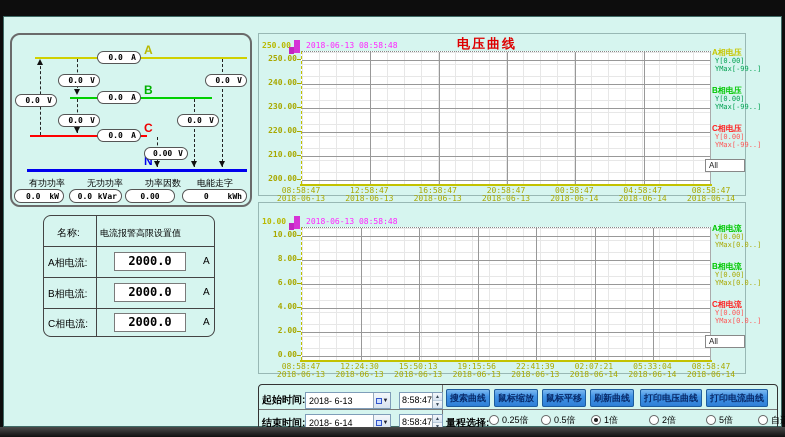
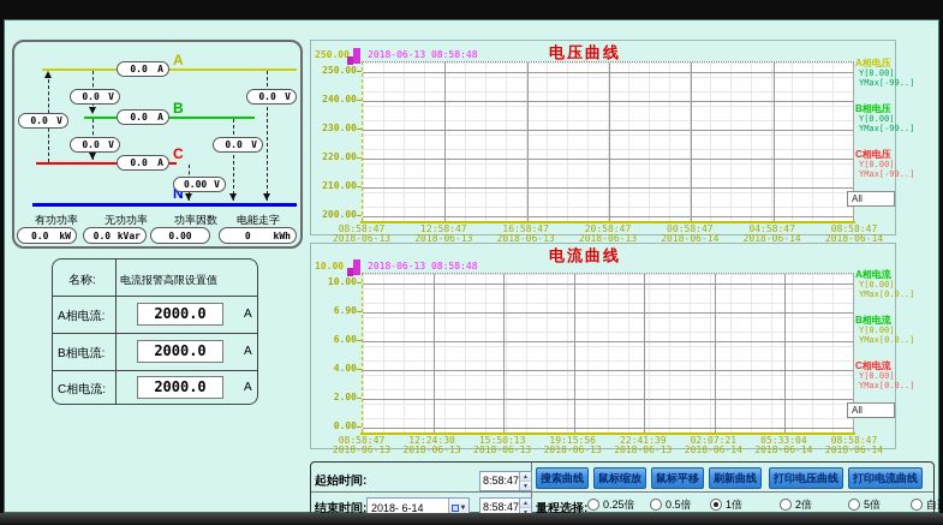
  A
  B
  C
  N
  0.0
  A
  0.0
  A
  0.0
  A
  0.0
  V
  0.0
  V
  0.0
  V
  0.0
  V
  0.0
  V
  0.00
  V
  有功功率
  无功功率
  功率因数
  电能走字
  0.0
  kW
  0.0
  kVar
  0.00
  0
  kWh
  名称:
  电流报警高限设置值
  A相电流:
  2000.0
  A
  B相电流:
  2000.0
  A
  C相电流:
  2000.0
  A
  电压曲线
  250.00
  2018-06-13 08:58:48
  250.00
  240.00
  230.00
  220.00
  210.00
  200.00
  08:58:47
  2018-06-13
  12:58:47
  2018-06-13
  16:58:47
  2018-06-13
  20:58:47
  2018-06-13
  00:58:47
  2018-06-14
  04:58:47
  2018-06-14
  08:58:47
  2018-06-14
  A相电压
  Y[0.00]
  YMax[-99..]
  B相电压
  Y[0.00]
  YMax[-99..]
  C相电压
  Y[0.00]
  YMax[-99..]
  All
+ 电流曲线
  10.00
  2018-06-13 08:58:48
  10.00
- 8.00
+ 6.90
  6.00
  4.00
  2.00
  0.00
  08:58:47
  2018-06-13
  12:24:30
  2018-06-13
  15:50:13
  2018-06-13
  19:15:56
  2018-06-13
  22:41:39
  2018-06-13
  02:07:21
  2018-06-14
  05:33:04
  2018-06-14
  08:58:47
  2018-06-14
  A相电流
  Y[0.00]
  YMax[0.0..]
  B相电流
  Y[0.00]
  YMax[0.0..]
  C相电流
  Y[0.00]
  YMax[0.0..]
  All
  起始时间:
- 2018- 6-13
  8:58:47
  结束时间:
  2018- 6-14
  8:58:47
  量程选择:
  搜索曲线
  鼠标缩放
  鼠标平移
  刷新曲线
  打印电压曲线
  打印电流曲线
  0.25倍
  0.5倍
  1倍
  2倍
  5倍
